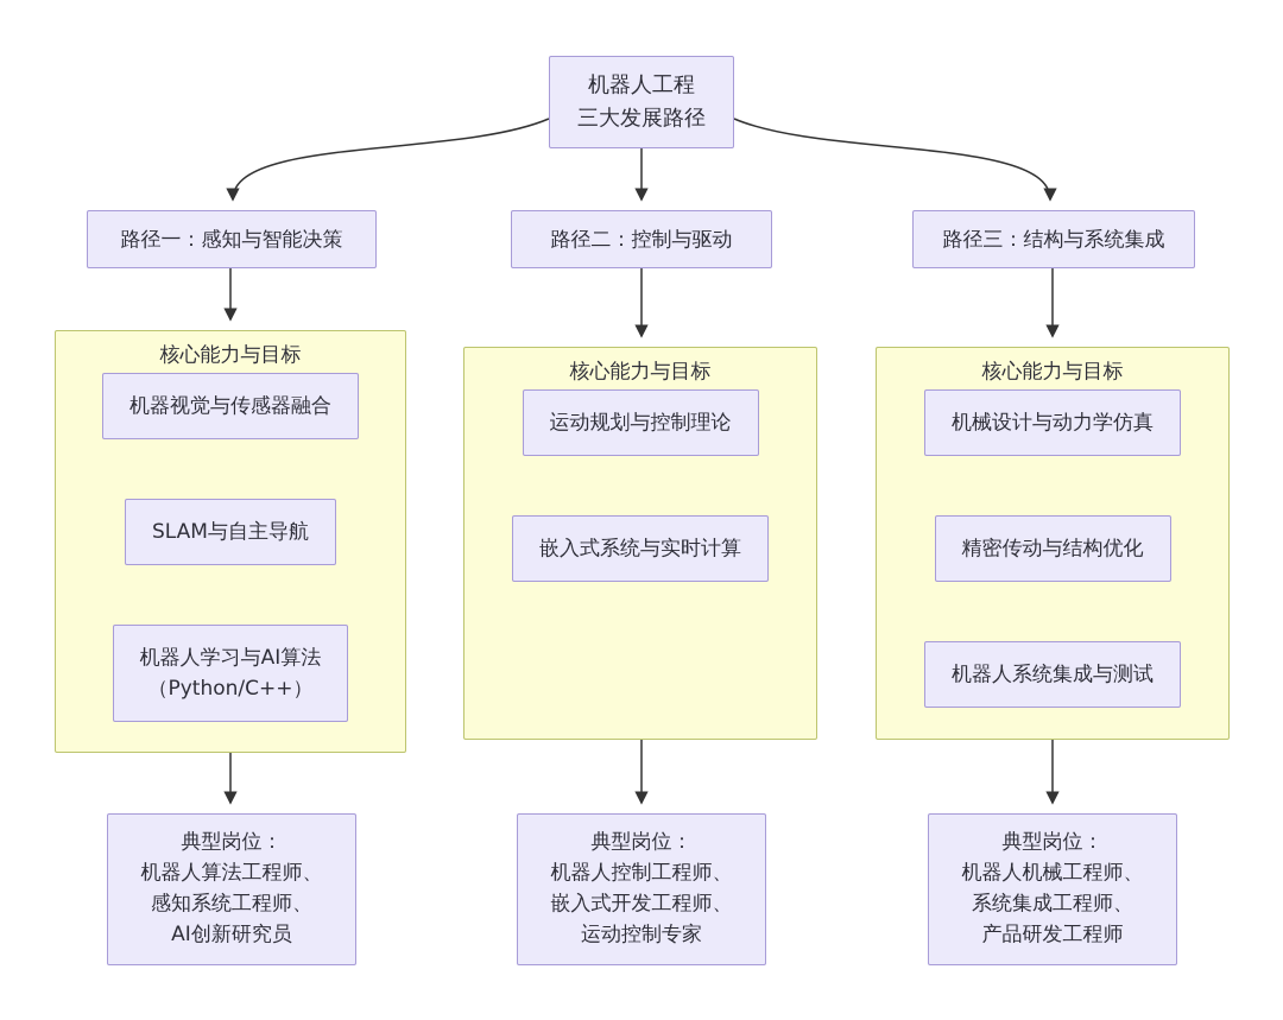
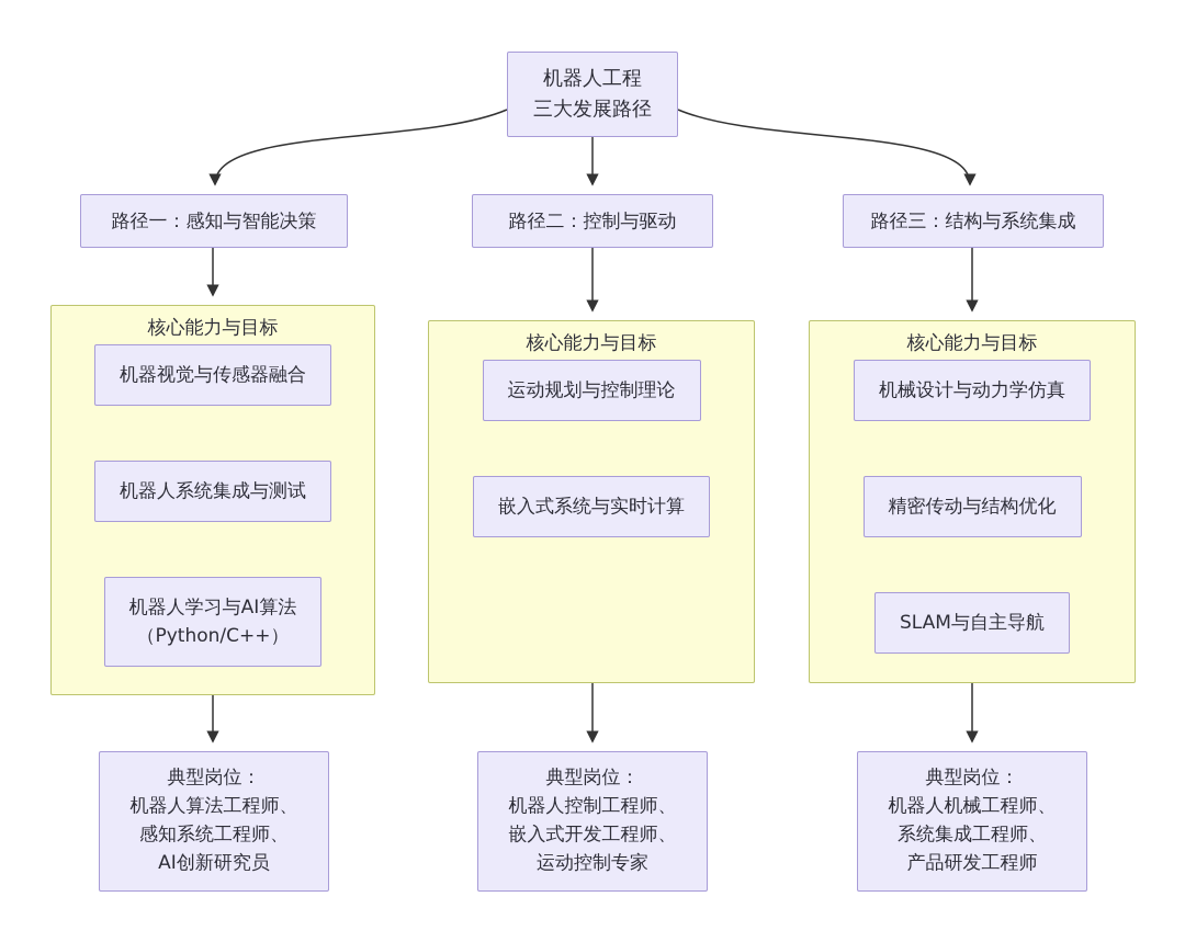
  机器人工程
  三大发展路径
  路径一：感知与智能决策
  路径二：控制与驱动
  路径三：结构与系统集成
  核心能力与目标
  机器视觉与传感器融合
- SLAM与自主导航
+ 机器人系统集成与测试
  机器人学习与AI算法
  （Python/C++）
  核心能力与目标
  运动规划与控制理论
  嵌入式系统与实时计算
  核心能力与目标
  机械设计与动力学仿真
  精密传动与结构优化
- 机器人系统集成与测试
+ SLAM与自主导航
  典型岗位：
  机器人算法工程师、
  感知系统工程师、
  AI创新研究员
  典型岗位：
  机器人控制工程师、
  嵌入式开发工程师、
  运动控制专家
  典型岗位：
  机器人机械工程师、
  系统集成工程师、
  产品研发工程师
